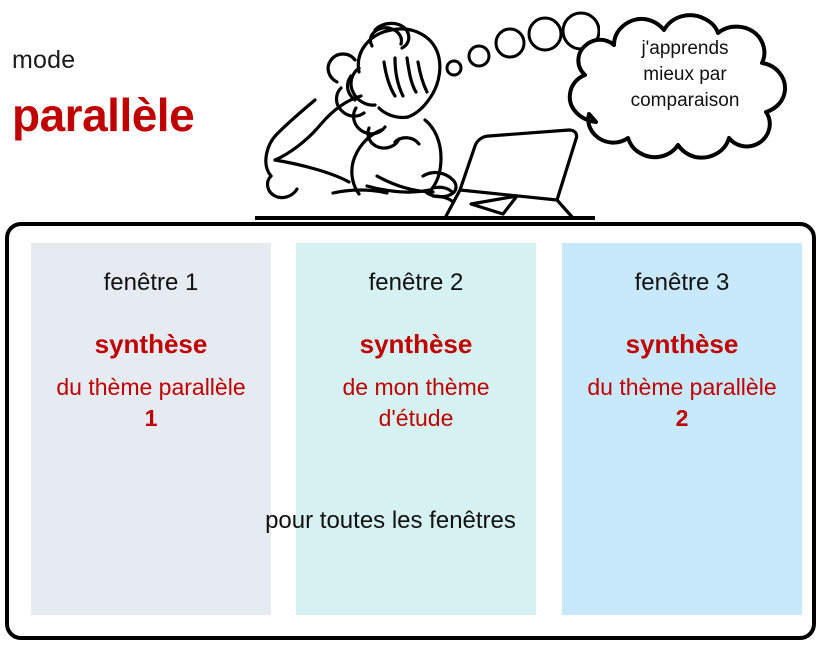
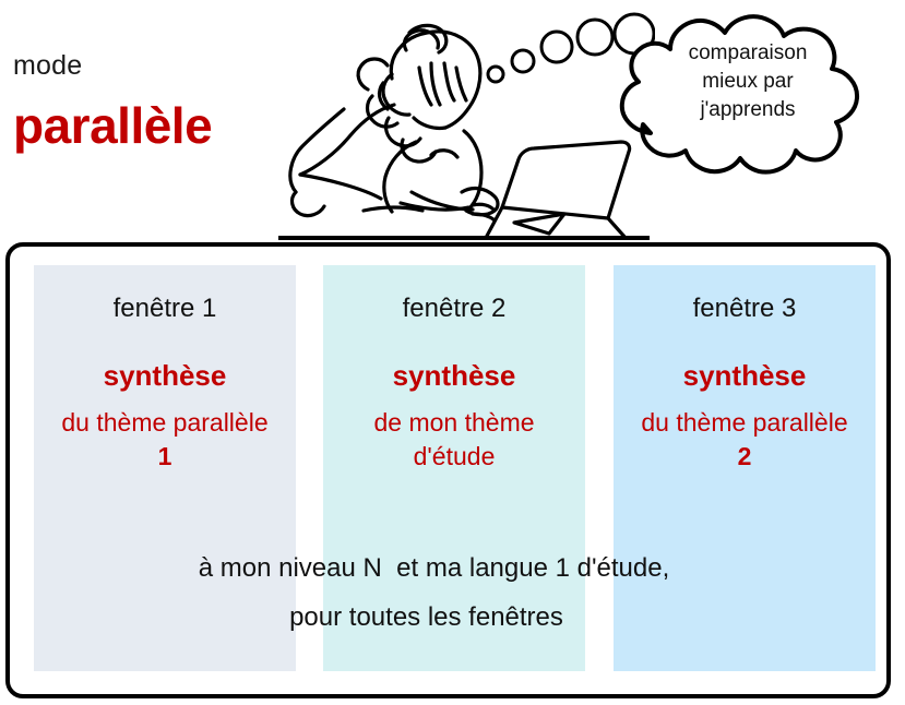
  mode
  parallèle
- j'apprends
+ comparaison
  mieux par
- comparaison
+ j'apprends
  fenêtre 1
  synthèse
  du thème parallèle
  1
  fenêtre 2
  synthèse
  de mon thème
  d'étude
  fenêtre 3
  synthèse
  du thème parallèle
  2
+ à mon niveau N et ma langue 1 d'étude,
  pour toutes les fenêtres
